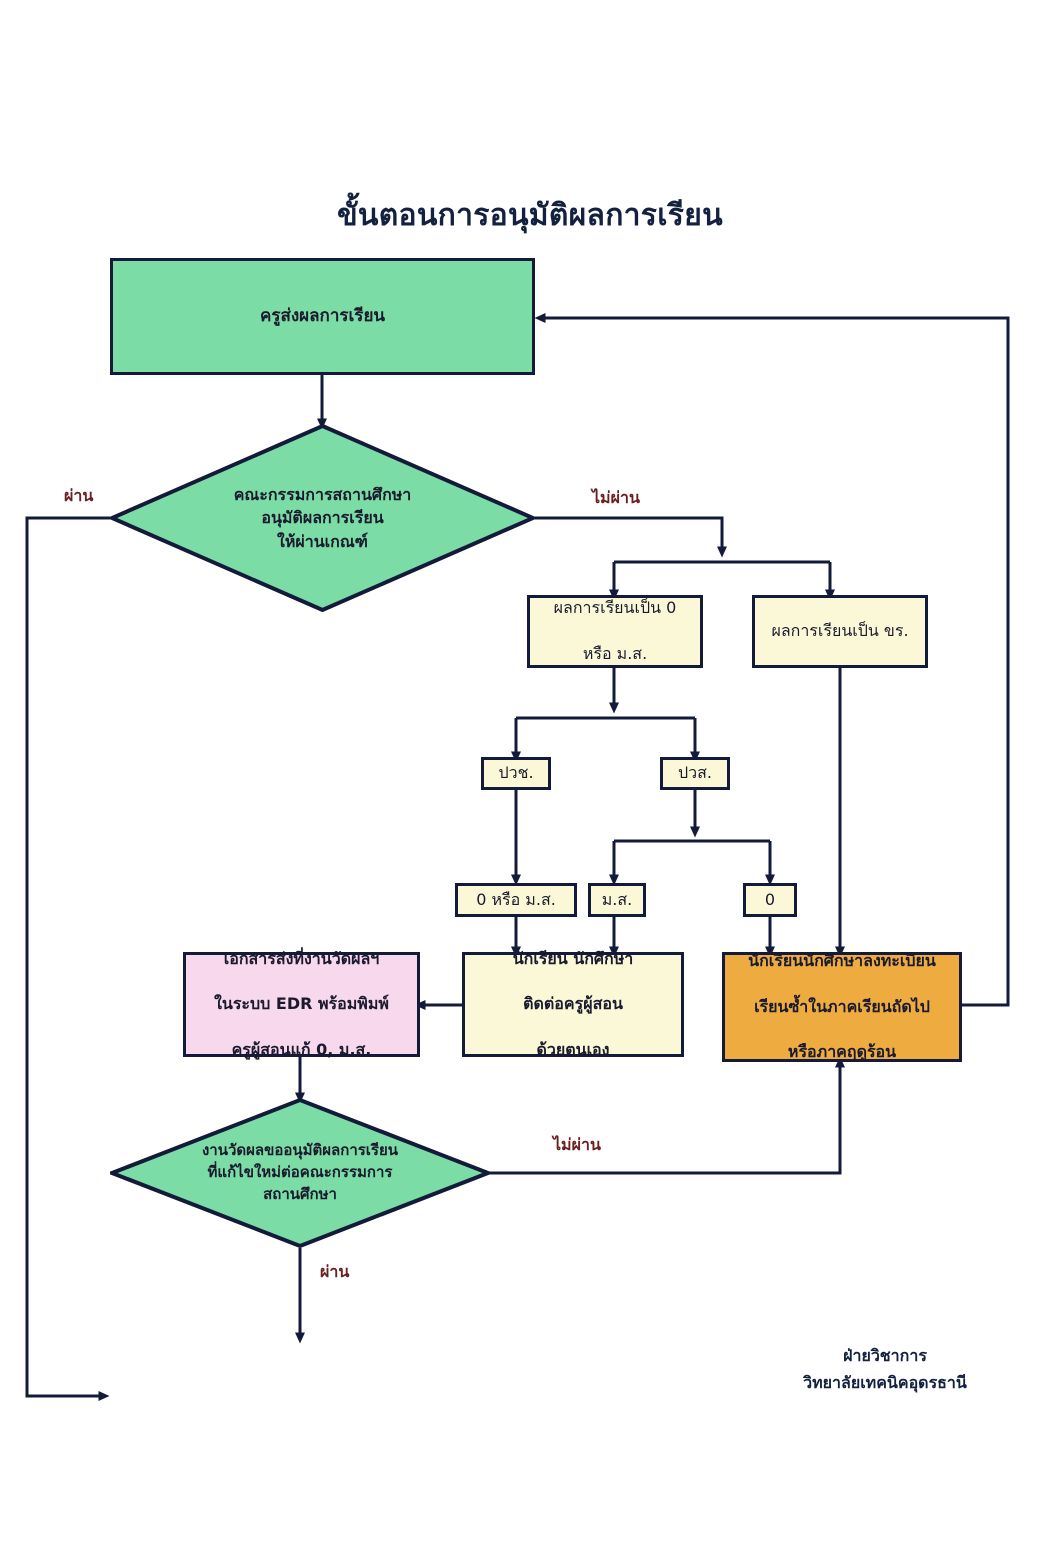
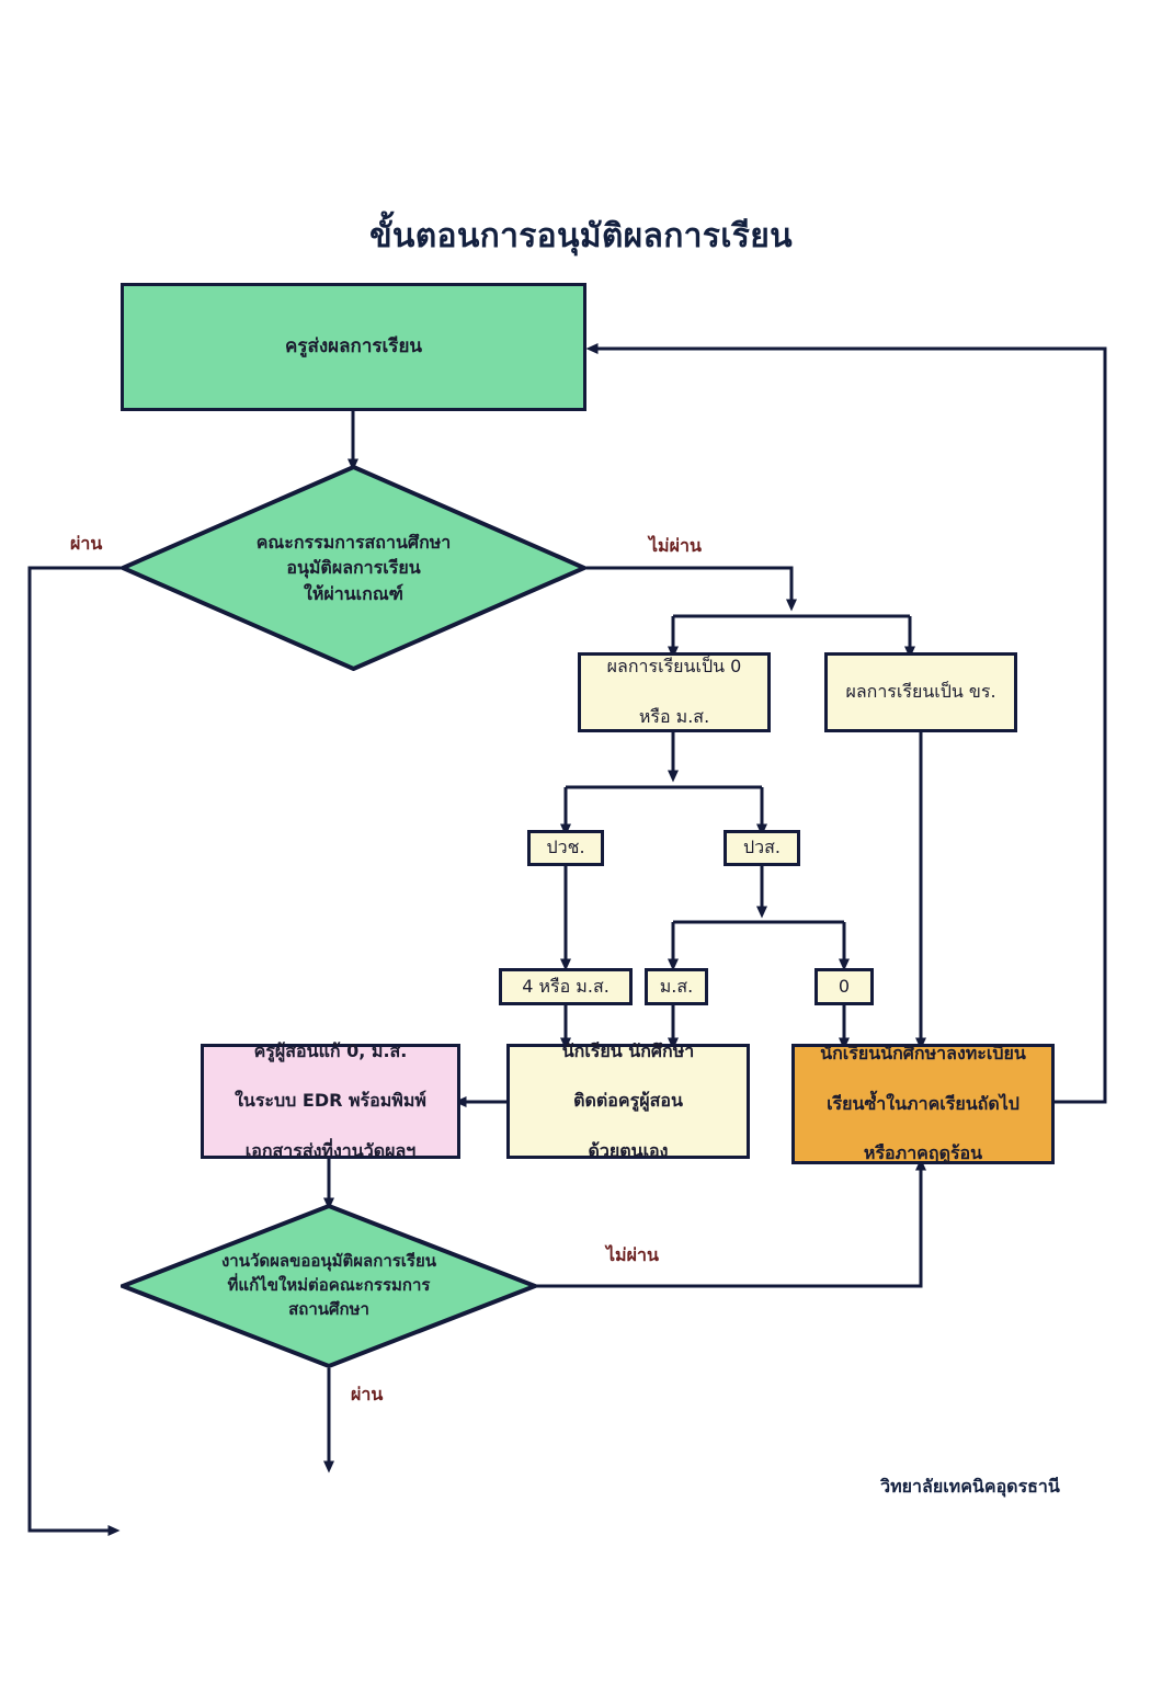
  ขั้นตอนการอนุมัติผลการเรียน
  ครูส่งผลการเรียน
  คณะกรรมการสถานศึกษา
  อนุมัติผลการเรียน
  ให้ผ่านเกณฑ์
  ผ่าน
  ไม่ผ่าน
  ผลการเรียนเป็น 0
  หรือ ม.ส.
  ผลการเรียนเป็น ขร.
  ปวช.
  ปวส.
- 0 หรือ ม.ส.
+ 4 หรือ ม.ส.
  ม.ส.
  0
- เอกสารส่งที่งานวัดผลฯ
+ ครูผู้สอนแก้ 0, ม.ส.
  ในระบบ EDR พร้อมพิมพ์
- ครูผู้สอนแก้ 0, ม.ส.
+ เอกสารส่งที่งานวัดผลฯ
  นักเรียน นักศึกษา
  ติดต่อครูผู้สอน
  ด้วยตนเอง
  นักเรียนนักศึกษาลงทะเบียน
  เรียนซ้ำในภาคเรียนถัดไป
  หรือภาคฤดูร้อน
  งานวัดผลขออนุมัติผลการเรียน
  ที่แก้ไขใหม่ต่อคณะกรรมการ
  สถานศึกษา
  ไม่ผ่าน
  ผ่าน
- ฝ่ายวิชาการ
  วิทยาลัยเทคนิคอุดรธานี
